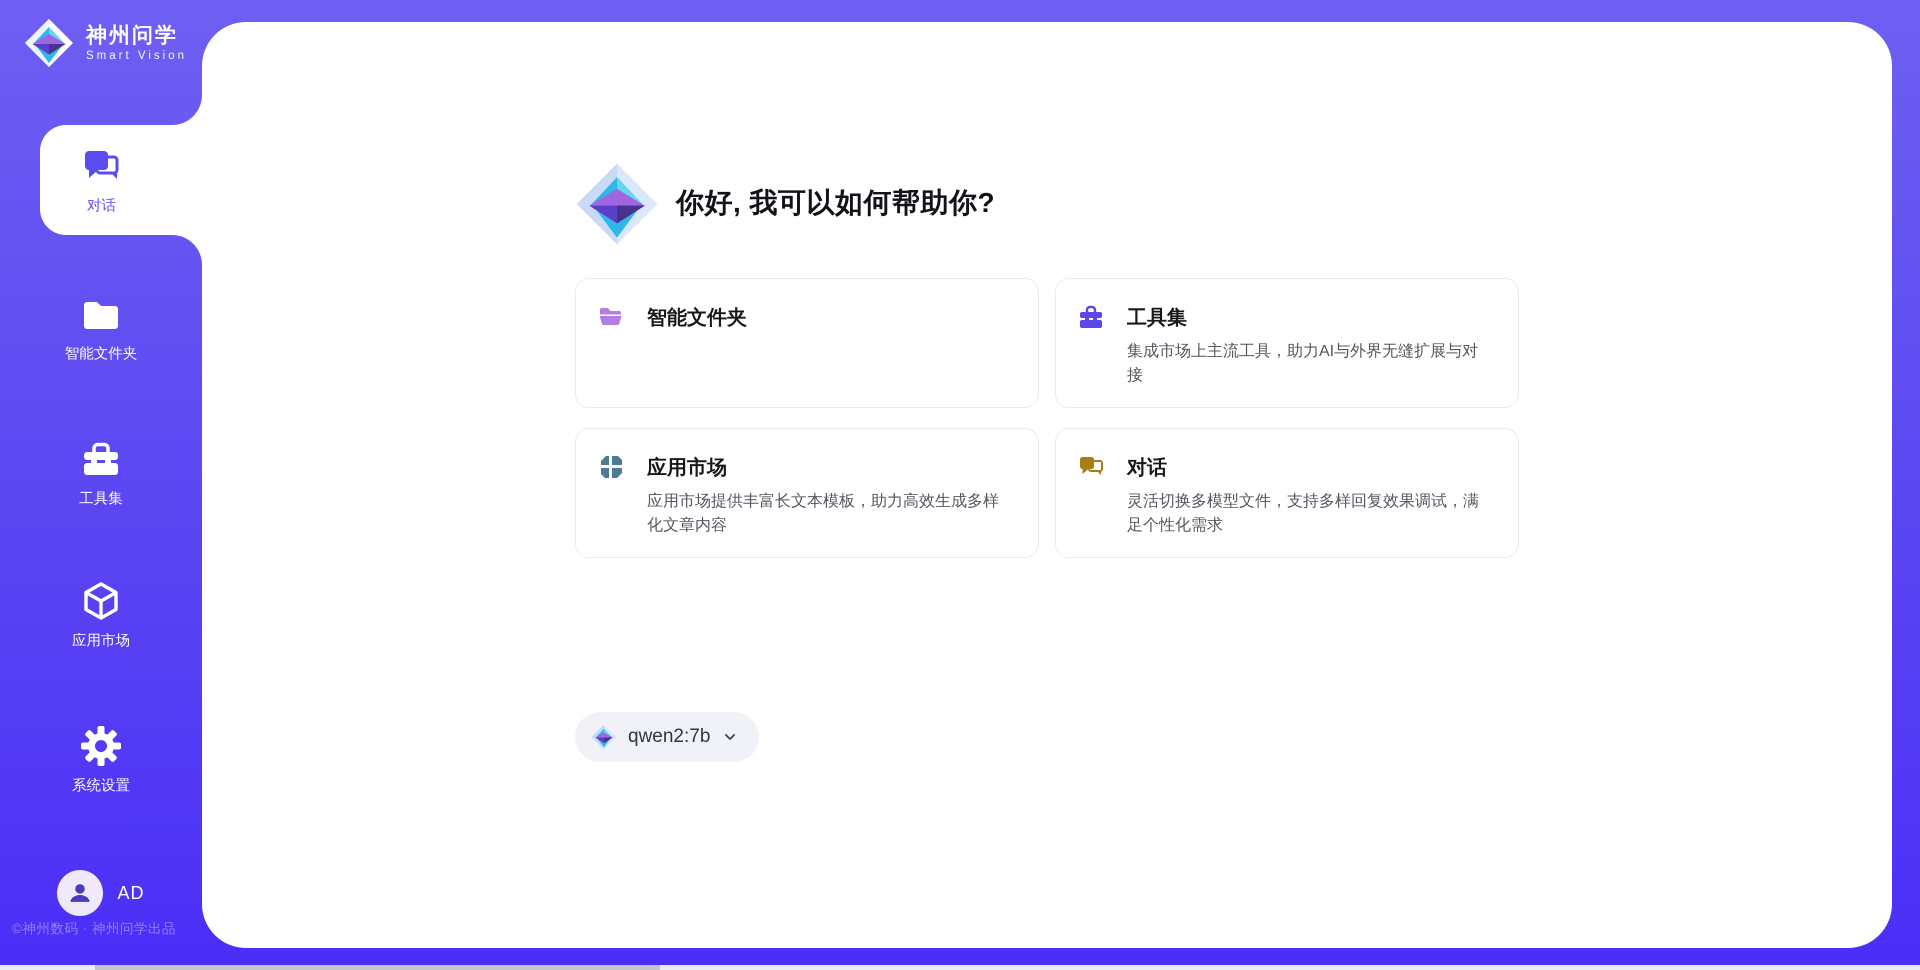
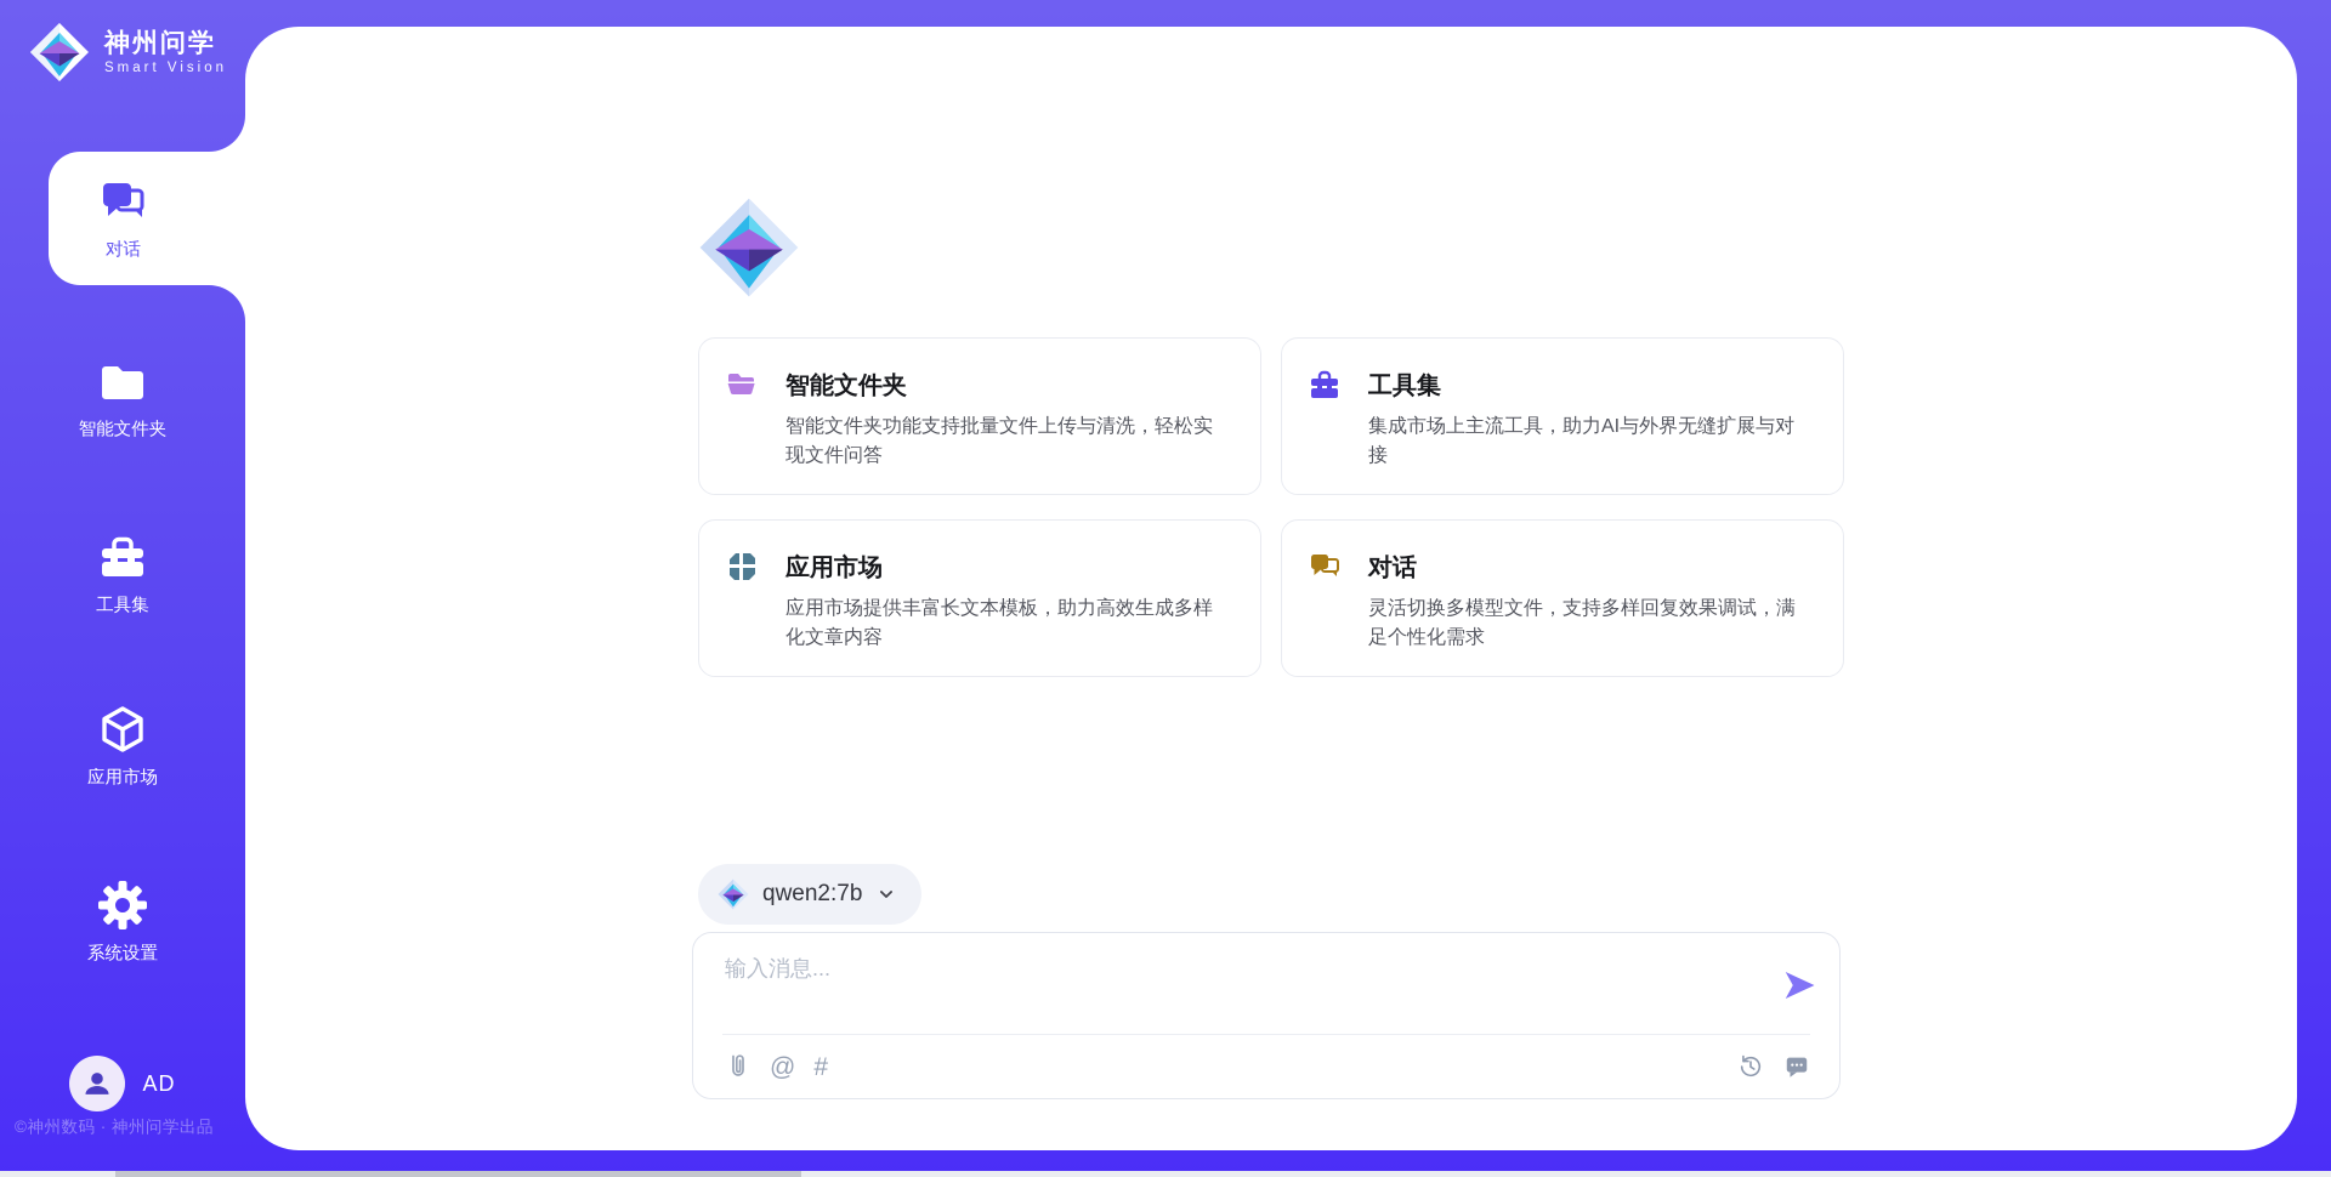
  神州问学
  Smart Vision
  对话
  智能文件夹
  工具集
  应用市场
  系统设置
  AD
  ©神州数码 · 神州问学出品
- 你好, 我可以如何帮助你?
  智能文件夹
+ 智能文件夹功能支持批量文件上传与清洗，轻松实现文件问答
  工具集
  集成市场上主流工具，助力AI与外界无缝扩展与对接
  应用市场
  应用市场提供丰富长文本模板，助力高效生成多样化文章内容
  对话
  灵活切换多模型文件，支持多样回复效果调试，满足个性化需求
  qwen2:7b
+ 输入消息...
+ @
+ #
